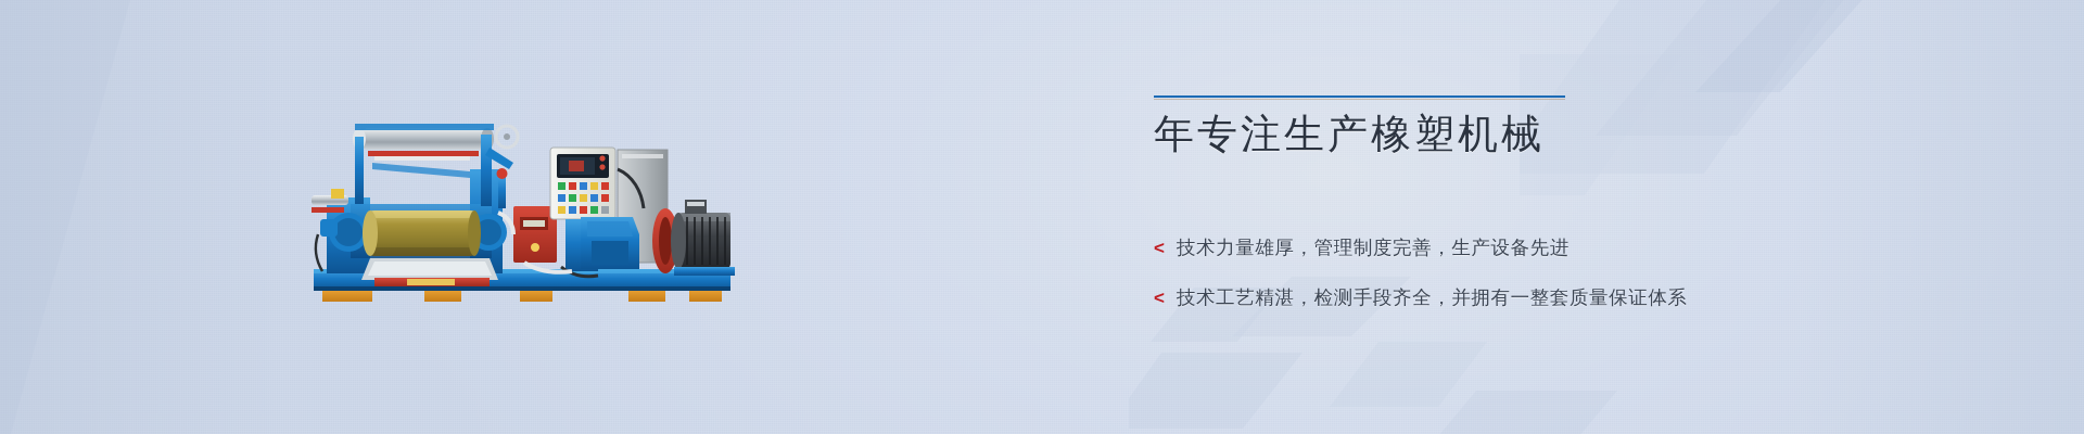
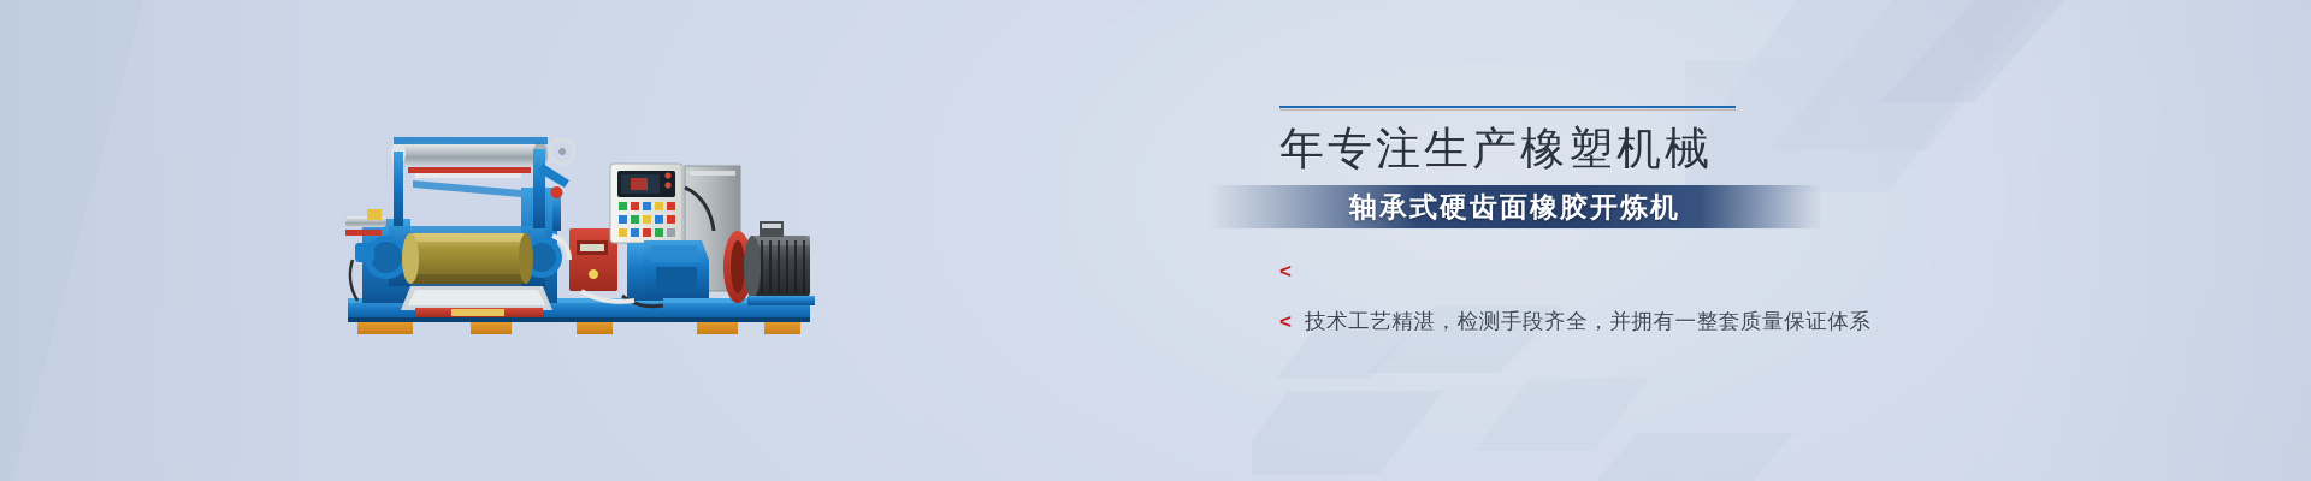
  年专注生产橡塑机械
+ 轴承式硬齿面橡胶开炼机
  <
- 技术力量雄厚，管理制度完善，生产设备先进
  <
  技术工艺精湛，检测手段齐全，并拥有一整套质量保证体系
